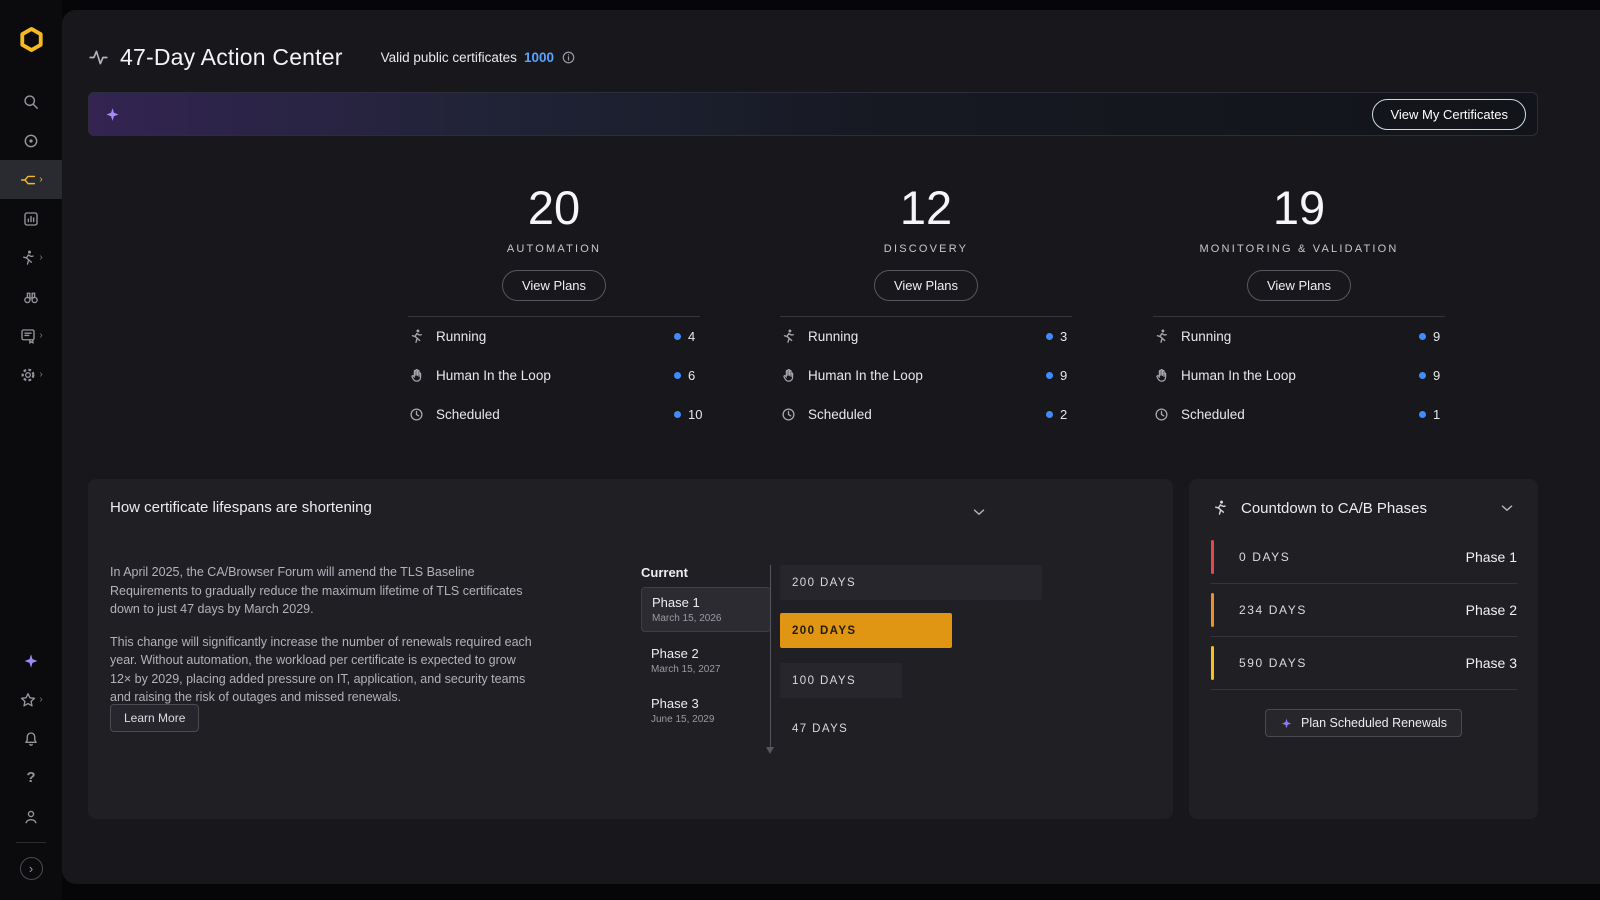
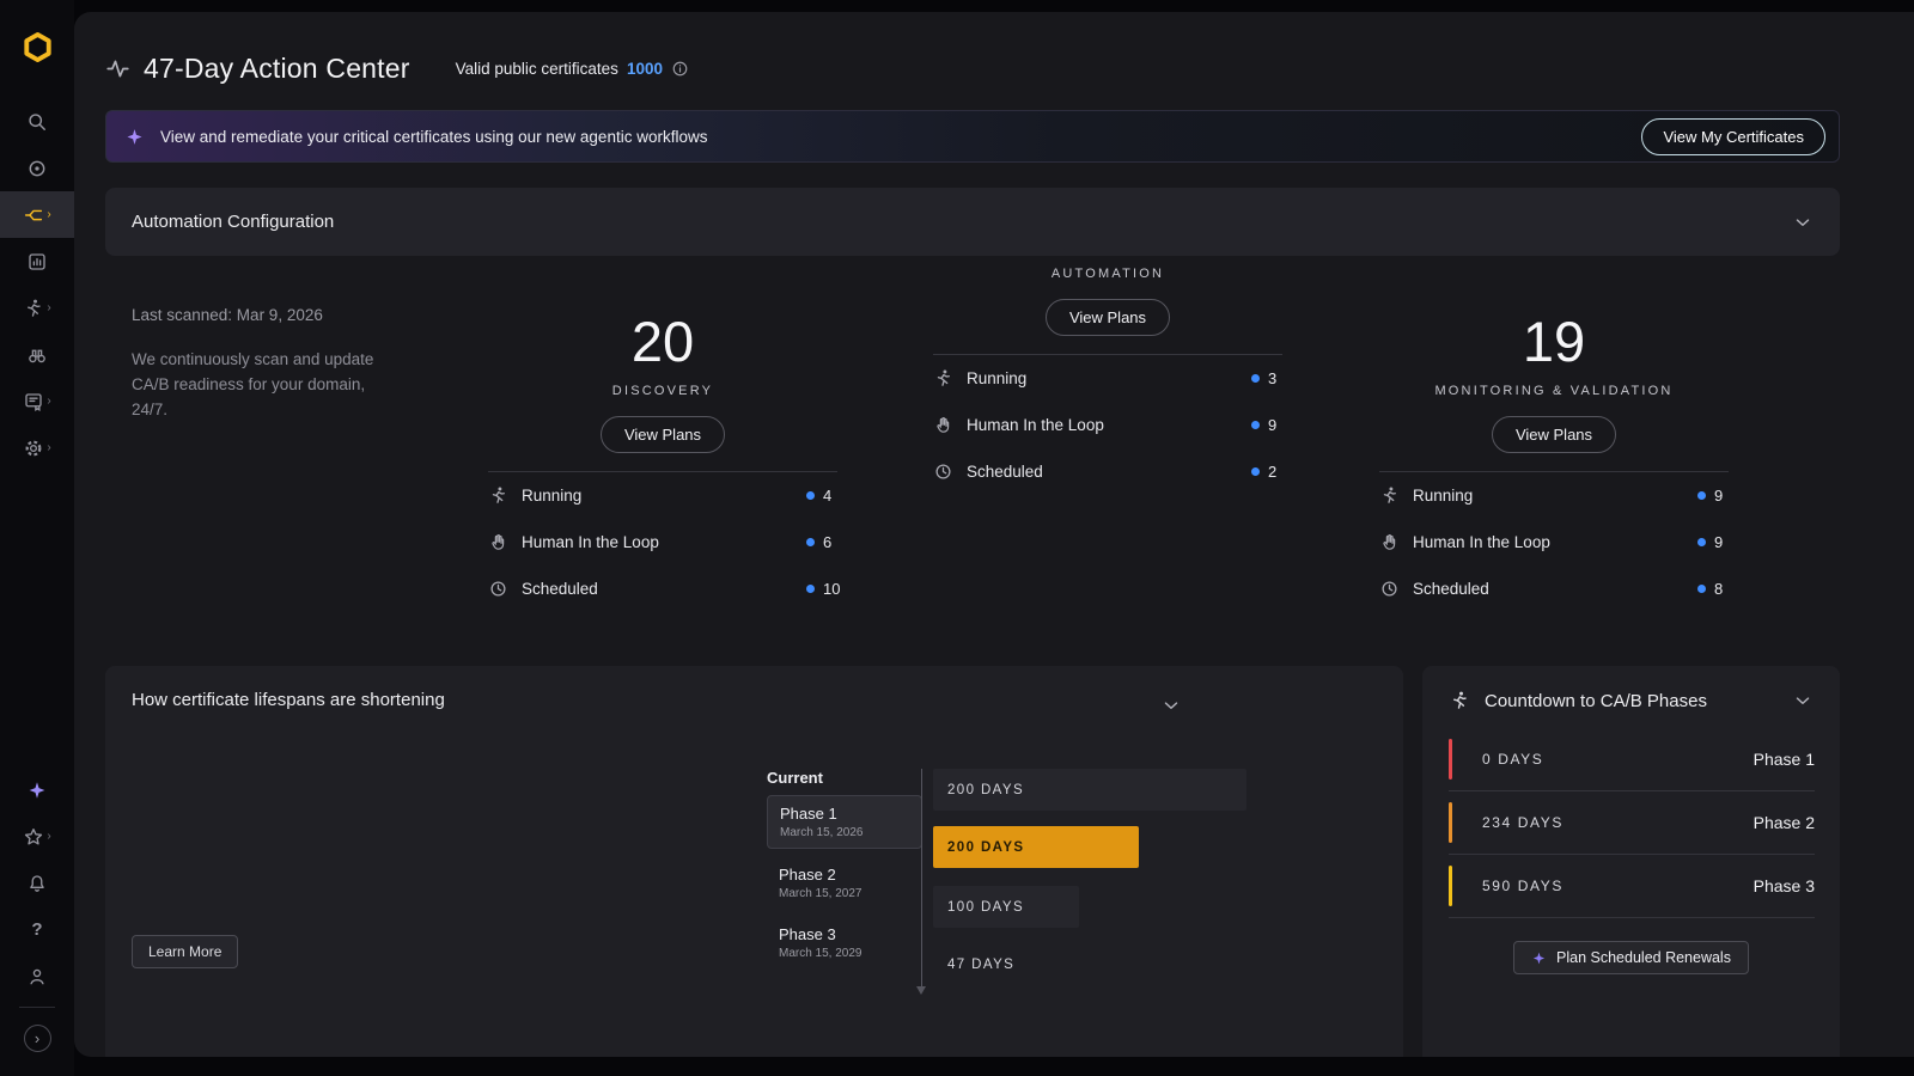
  ›
  ›
  ›
  ›
  ›
  ?
  ›
  47-Day Action Center
  Valid public certificates
  1000
+ View and remediate your critical certificates using our new agentic workflows
  View My Certificates
+ Automation Configuration
+ Last scanned: Mar 9, 2026
+ We continuously scan and update CA/B readiness for your domain, 24/7.
  20
- AUTOMATION
+ DISCOVERY
  View Plans
  Running
  4
  Human In the Loop
  6
  Scheduled
  10
- 12
- DISCOVERY
+ AUTOMATION
  View Plans
  Running
  3
  Human In the Loop
  9
  Scheduled
  2
  19
  MONITORING & VALIDATION
  View Plans
  Running
  9
  Human In the Loop
  9
  Scheduled
- 1
+ 8
  How certificate lifespans are shortening
- In April 2025, the CA/Browser Forum will amend the TLS Baseline Requirements to gradually reduce the maximum lifetime of TLS certificates down to just 47 days by March 2029.
- This change will significantly increase the number of renewals required each year. Without automation, the workload per certificate is expected to grow 12× by 2029, placing added pressure on IT, application, and security teams and raising the risk of outages and missed renewals.
  Learn More
  Current
  Phase 1
  March 15, 2026
  Phase 2
  March 15, 2027
  Phase 3
- June 15, 2029
+ March 15, 2029
  200 DAYS
  200 DAYS
  100 DAYS
  47 DAYS
  Countdown to CA/B Phases
  0 DAYS
  Phase 1
  234 DAYS
  Phase 2
  590 DAYS
  Phase 3
  Plan Scheduled Renewals
